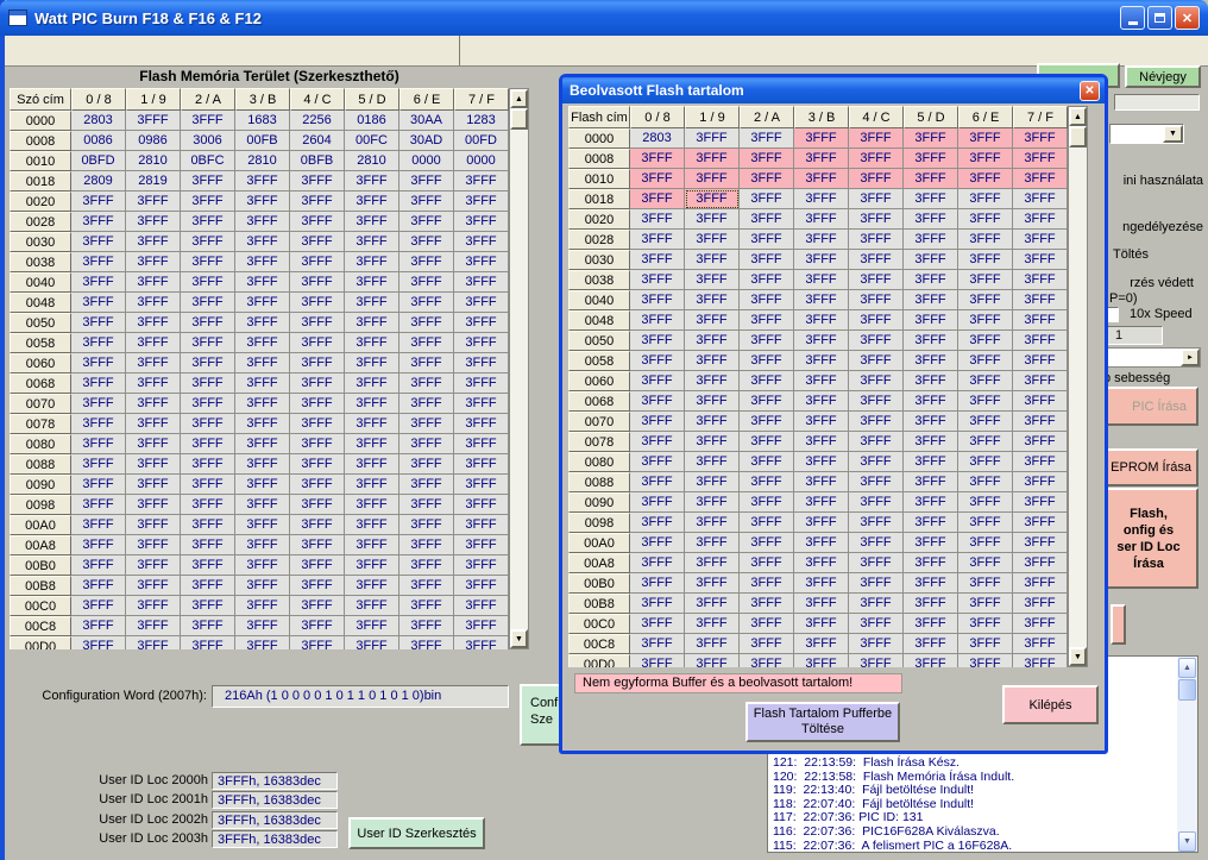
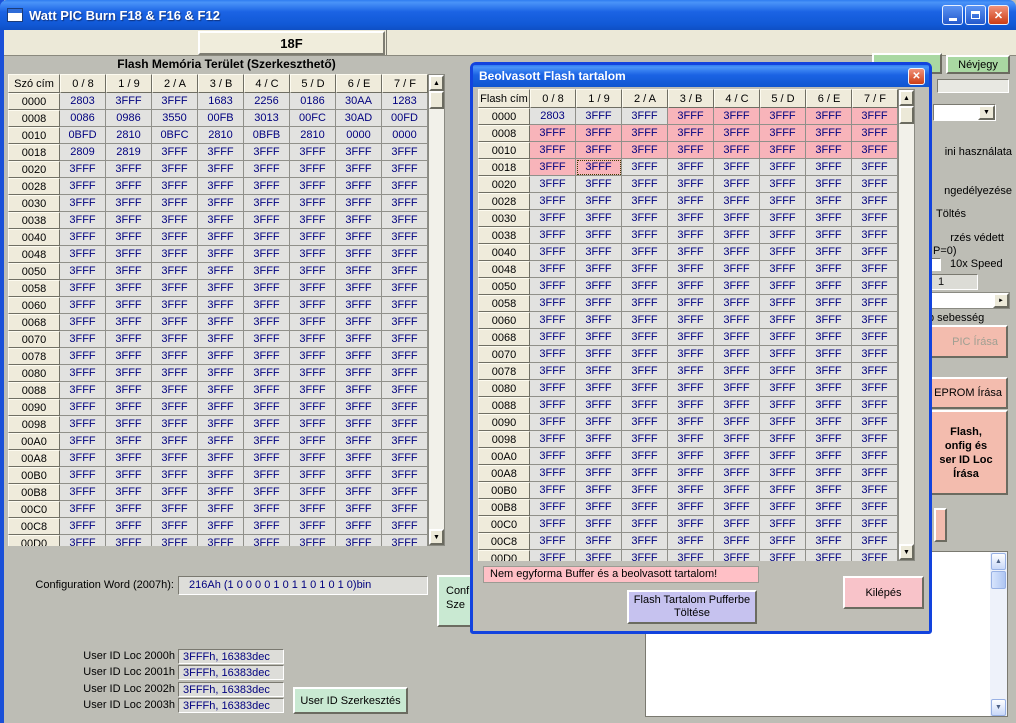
  Watt PIC Burn F18 & F16 & F12
  ✕
+ 18F
  Flash Memória Terület (Szerkeszthető)
  Szó cím
  0 / 8
  1 / 9
  2 / A
  3 / B
  4 / C
  5 / D
  6 / E
  7 / F
  0000
  2803
  3FFF
  3FFF
  1683
  2256
  0186
  30AA
  1283
  0008
  0086
  0986
- 3006
+ 3550
  00FB
- 2604
+ 3013
  00FC
  30AD
  00FD
  0010
  0BFD
  2810
  0BFC
  2810
  0BFB
  2810
  0000
  0000
  0018
  2809
  2819
  3FFF
  3FFF
  3FFF
  3FFF
  3FFF
  3FFF
  0020
  3FFF
  3FFF
  3FFF
  3FFF
  3FFF
  3FFF
  3FFF
  3FFF
  0028
  3FFF
  3FFF
  3FFF
  3FFF
  3FFF
  3FFF
  3FFF
  3FFF
  0030
  3FFF
  3FFF
  3FFF
  3FFF
  3FFF
  3FFF
  3FFF
  3FFF
  0038
  3FFF
  3FFF
  3FFF
  3FFF
  3FFF
  3FFF
  3FFF
  3FFF
  0040
  3FFF
  3FFF
  3FFF
  3FFF
  3FFF
  3FFF
  3FFF
  3FFF
  0048
  3FFF
  3FFF
  3FFF
  3FFF
  3FFF
  3FFF
  3FFF
  3FFF
  0050
  3FFF
  3FFF
  3FFF
  3FFF
  3FFF
  3FFF
  3FFF
  3FFF
  0058
  3FFF
  3FFF
  3FFF
  3FFF
  3FFF
  3FFF
  3FFF
  3FFF
  0060
  3FFF
  3FFF
  3FFF
  3FFF
  3FFF
  3FFF
  3FFF
  3FFF
  0068
  3FFF
  3FFF
  3FFF
  3FFF
  3FFF
  3FFF
  3FFF
  3FFF
  0070
  3FFF
  3FFF
  3FFF
  3FFF
  3FFF
  3FFF
  3FFF
  3FFF
  0078
  3FFF
  3FFF
  3FFF
  3FFF
  3FFF
  3FFF
  3FFF
  3FFF
  0080
  3FFF
  3FFF
  3FFF
  3FFF
  3FFF
  3FFF
  3FFF
  3FFF
  0088
  3FFF
  3FFF
  3FFF
  3FFF
  3FFF
  3FFF
  3FFF
  3FFF
  0090
  3FFF
  3FFF
  3FFF
  3FFF
  3FFF
  3FFF
  3FFF
  3FFF
  0098
  3FFF
  3FFF
  3FFF
  3FFF
  3FFF
  3FFF
  3FFF
  3FFF
  00A0
  3FFF
  3FFF
  3FFF
  3FFF
  3FFF
  3FFF
  3FFF
  3FFF
  00A8
  3FFF
  3FFF
  3FFF
  3FFF
  3FFF
  3FFF
  3FFF
  3FFF
  00B0
  3FFF
  3FFF
  3FFF
  3FFF
  3FFF
  3FFF
  3FFF
  3FFF
  00B8
  3FFF
  3FFF
  3FFF
  3FFF
  3FFF
  3FFF
  3FFF
  3FFF
  00C0
  3FFF
  3FFF
  3FFF
  3FFF
  3FFF
  3FFF
  3FFF
  3FFF
  00C8
  3FFF
  3FFF
  3FFF
  3FFF
  3FFF
  3FFF
  3FFF
  3FFF
  00D0
  3FFF
  3FFF
  3FFF
  3FFF
  3FFF
  3FFF
  3FFF
  3FFF
  Configuration Word (2007h):
  216Ah (1 0 0 0 0 1 0 1 1 0 1 0 1 0)bin
  Sze
  User ID Loc 2000h
  3FFFh, 16383dec
  User ID Loc 2001h
  3FFFh, 16383dec
  User ID Loc 2002h
  3FFFh, 16383dec
  User ID Loc 2003h
  3FFFh, 16383dec
  User ID Szerkesztés
- 121: 22:13:59: Flash Írása Kész.
- 120: 22:13:58: Flash Memória Írása Indult.
- 119: 22:13:40: Fájl betöltése Indult!
- 118: 22:07:40: Fájl betöltése Indult!
- 117: 22:07:36: PIC ID: 131
- 116: 22:07:36: PIC16F628A Kiválaszva.
- 115: 22:07:36: A felismert PIC a 16F628A.
  Névjegy
  ini használata
  ngedélyezése
  Töltés
  rzés védett
  P=0)
  10x Speed
  1
  sebesség
  PIC Írása
  EPROM Írása
  Flash,
  onfig és
  ser ID Loc
  Írása
  Beolvasott Flash tartalom
  ✕
  Flash cím
  0 / 8
  1 / 9
  2 / A
  3 / B
  4 / C
  5 / D
  6 / E
  7 / F
  0000
  2803
  3FFF
  3FFF
  3FFF
  3FFF
  3FFF
  3FFF
  3FFF
  0008
  3FFF
  3FFF
  3FFF
  3FFF
  3FFF
  3FFF
  3FFF
  3FFF
  0010
  3FFF
  3FFF
  3FFF
  3FFF
  3FFF
  3FFF
  3FFF
  3FFF
  0018
  3FFF
  3FFF
  3FFF
  3FFF
  3FFF
  3FFF
  3FFF
  3FFF
  0020
  3FFF
  3FFF
  3FFF
  3FFF
  3FFF
  3FFF
  3FFF
  3FFF
  0028
  3FFF
  3FFF
  3FFF
  3FFF
  3FFF
  3FFF
  3FFF
  3FFF
  0030
  3FFF
  3FFF
  3FFF
  3FFF
  3FFF
  3FFF
  3FFF
  3FFF
  0038
  3FFF
  3FFF
  3FFF
  3FFF
  3FFF
  3FFF
  3FFF
  3FFF
  0040
  3FFF
  3FFF
  3FFF
  3FFF
  3FFF
  3FFF
  3FFF
  3FFF
  0048
  3FFF
  3FFF
  3FFF
  3FFF
  3FFF
  3FFF
  3FFF
  3FFF
  0050
  3FFF
  3FFF
  3FFF
  3FFF
  3FFF
  3FFF
  3FFF
  3FFF
  0058
  3FFF
  3FFF
  3FFF
  3FFF
  3FFF
  3FFF
  3FFF
  3FFF
  0060
  3FFF
  3FFF
  3FFF
  3FFF
  3FFF
  3FFF
  3FFF
  3FFF
  0068
  3FFF
  3FFF
  3FFF
  3FFF
  3FFF
  3FFF
  3FFF
  3FFF
  0070
  3FFF
  3FFF
  3FFF
  3FFF
  3FFF
  3FFF
  3FFF
  3FFF
  0078
  3FFF
  3FFF
  3FFF
  3FFF
  3FFF
  3FFF
  3FFF
  3FFF
  0080
  3FFF
  3FFF
  3FFF
  3FFF
  3FFF
  3FFF
  3FFF
  3FFF
  0088
  3FFF
  3FFF
  3FFF
  3FFF
  3FFF
  3FFF
  3FFF
  3FFF
  0090
  3FFF
  3FFF
  3FFF
  3FFF
  3FFF
  3FFF
  3FFF
  3FFF
  0098
  3FFF
  3FFF
  3FFF
  3FFF
  3FFF
  3FFF
  3FFF
  3FFF
  00A0
  3FFF
  3FFF
  3FFF
  3FFF
  3FFF
  3FFF
  3FFF
  3FFF
  00A8
  3FFF
  3FFF
  3FFF
  3FFF
  3FFF
  3FFF
  3FFF
  3FFF
  00B0
  3FFF
  3FFF
  3FFF
  3FFF
  3FFF
  3FFF
  3FFF
  3FFF
  00B8
  3FFF
  3FFF
  3FFF
  3FFF
  3FFF
  3FFF
  3FFF
  3FFF
  00C0
  3FFF
  3FFF
  3FFF
  3FFF
  3FFF
  3FFF
  3FFF
  3FFF
  00C8
  3FFF
  3FFF
  3FFF
  3FFF
  3FFF
  3FFF
  3FFF
  3FFF
  00D0
  3FFF
  3FFF
  3FFF
  3FFF
  3FFF
  3FFF
  3FFF
  3FFF
  Nem egyforma Buffer és a beolvasott tartalom!
  Flash Tartalom Pufferbe
  Töltése
  Kilépés
